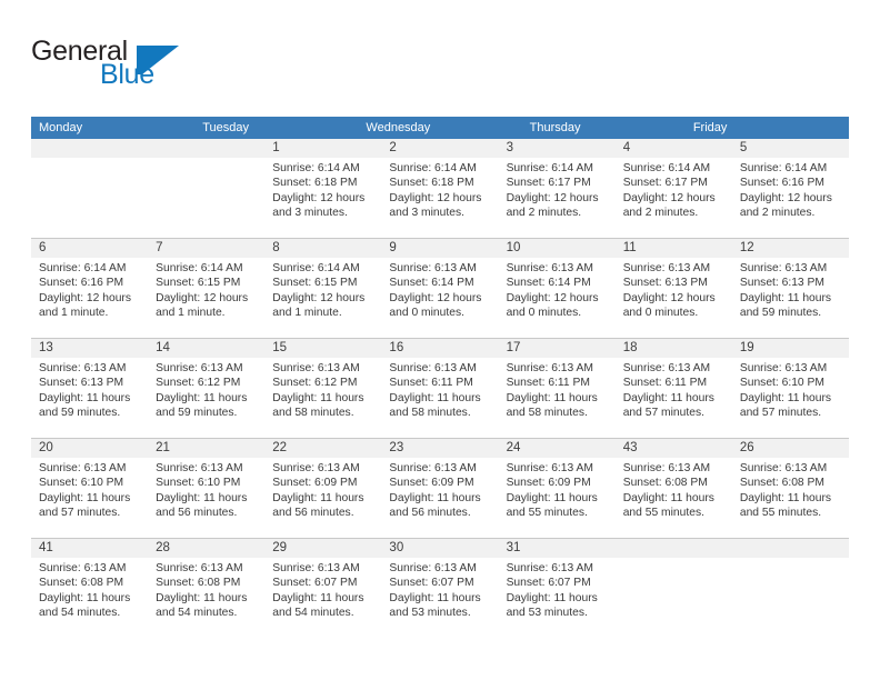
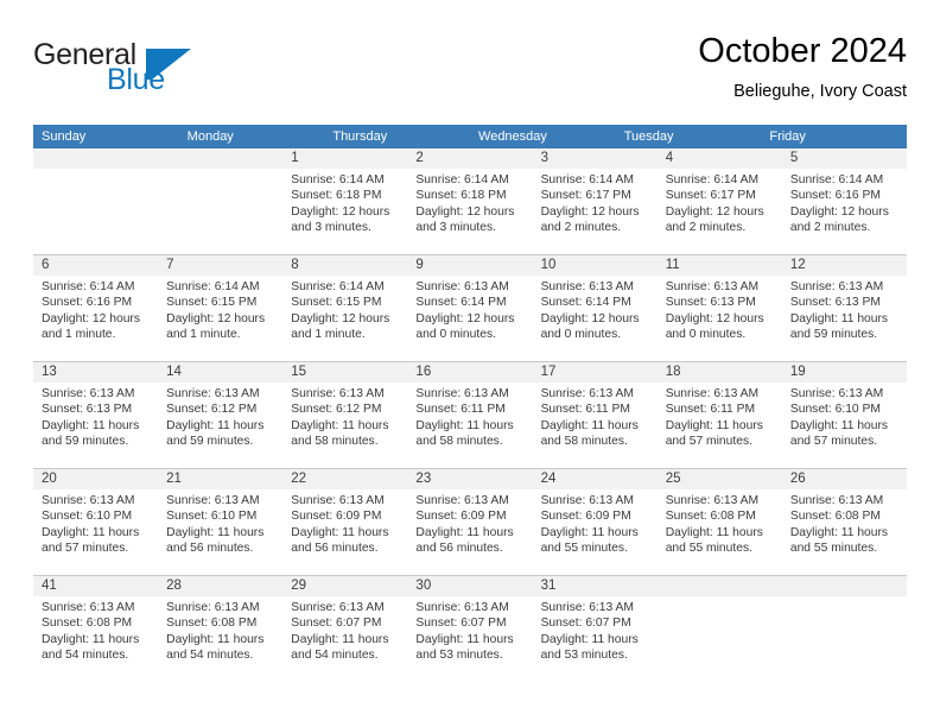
  General
  Blue
+ October 2024
+ Belieguhe, Ivory Coast
+ Sunday
  Monday
- Tuesday
+ Thursday
  Wednesday
- Thursday
+ Tuesday
  Friday
  1
  Sunrise: 6:14 AM
  Sunset: 6:18 PM
  Daylight: 12 hours
  and 3 minutes.
  2
  Sunrise: 6:14 AM
  Sunset: 6:18 PM
  Daylight: 12 hours
  and 3 minutes.
  3
  Sunrise: 6:14 AM
  Sunset: 6:17 PM
  Daylight: 12 hours
  and 2 minutes.
  4
  Sunrise: 6:14 AM
  Sunset: 6:17 PM
  Daylight: 12 hours
  and 2 minutes.
  5
  Sunrise: 6:14 AM
  Sunset: 6:16 PM
  Daylight: 12 hours
  and 2 minutes.
  6
  Sunrise: 6:14 AM
  Sunset: 6:16 PM
  Daylight: 12 hours
  and 1 minute.
  7
  Sunrise: 6:14 AM
  Sunset: 6:15 PM
  Daylight: 12 hours
  and 1 minute.
  8
  Sunrise: 6:14 AM
  Sunset: 6:15 PM
  Daylight: 12 hours
  and 1 minute.
  9
  Sunrise: 6:13 AM
  Sunset: 6:14 PM
  Daylight: 12 hours
  and 0 minutes.
  10
  Sunrise: 6:13 AM
  Sunset: 6:14 PM
  Daylight: 12 hours
  and 0 minutes.
  11
  Sunrise: 6:13 AM
  Sunset: 6:13 PM
  Daylight: 12 hours
  and 0 minutes.
  12
  Sunrise: 6:13 AM
  Sunset: 6:13 PM
  Daylight: 11 hours
  and 59 minutes.
  13
  Sunrise: 6:13 AM
  Sunset: 6:13 PM
  Daylight: 11 hours
  and 59 minutes.
  14
  Sunrise: 6:13 AM
  Sunset: 6:12 PM
  Daylight: 11 hours
  and 59 minutes.
  15
  Sunrise: 6:13 AM
  Sunset: 6:12 PM
  Daylight: 11 hours
  and 58 minutes.
  16
  Sunrise: 6:13 AM
  Sunset: 6:11 PM
  Daylight: 11 hours
  and 58 minutes.
  17
  Sunrise: 6:13 AM
  Sunset: 6:11 PM
  Daylight: 11 hours
  and 58 minutes.
  18
  Sunrise: 6:13 AM
  Sunset: 6:11 PM
  Daylight: 11 hours
  and 57 minutes.
  19
  Sunrise: 6:13 AM
  Sunset: 6:10 PM
  Daylight: 11 hours
  and 57 minutes.
  20
  Sunrise: 6:13 AM
  Sunset: 6:10 PM
  Daylight: 11 hours
  and 57 minutes.
  21
  Sunrise: 6:13 AM
  Sunset: 6:10 PM
  Daylight: 11 hours
  and 56 minutes.
  22
  Sunrise: 6:13 AM
  Sunset: 6:09 PM
  Daylight: 11 hours
  and 56 minutes.
  23
  Sunrise: 6:13 AM
  Sunset: 6:09 PM
  Daylight: 11 hours
  and 56 minutes.
  24
  Sunrise: 6:13 AM
  Sunset: 6:09 PM
  Daylight: 11 hours
  and 55 minutes.
- 43
+ 25
  Sunrise: 6:13 AM
  Sunset: 6:08 PM
  Daylight: 11 hours
  and 55 minutes.
  26
  Sunrise: 6:13 AM
  Sunset: 6:08 PM
  Daylight: 11 hours
  and 55 minutes.
  41
  Sunrise: 6:13 AM
  Sunset: 6:08 PM
  Daylight: 11 hours
  and 54 minutes.
  28
  Sunrise: 6:13 AM
  Sunset: 6:08 PM
  Daylight: 11 hours
  and 54 minutes.
  29
  Sunrise: 6:13 AM
  Sunset: 6:07 PM
  Daylight: 11 hours
  and 54 minutes.
  30
  Sunrise: 6:13 AM
  Sunset: 6:07 PM
  Daylight: 11 hours
  and 53 minutes.
  31
  Sunrise: 6:13 AM
  Sunset: 6:07 PM
  Daylight: 11 hours
  and 53 minutes.
